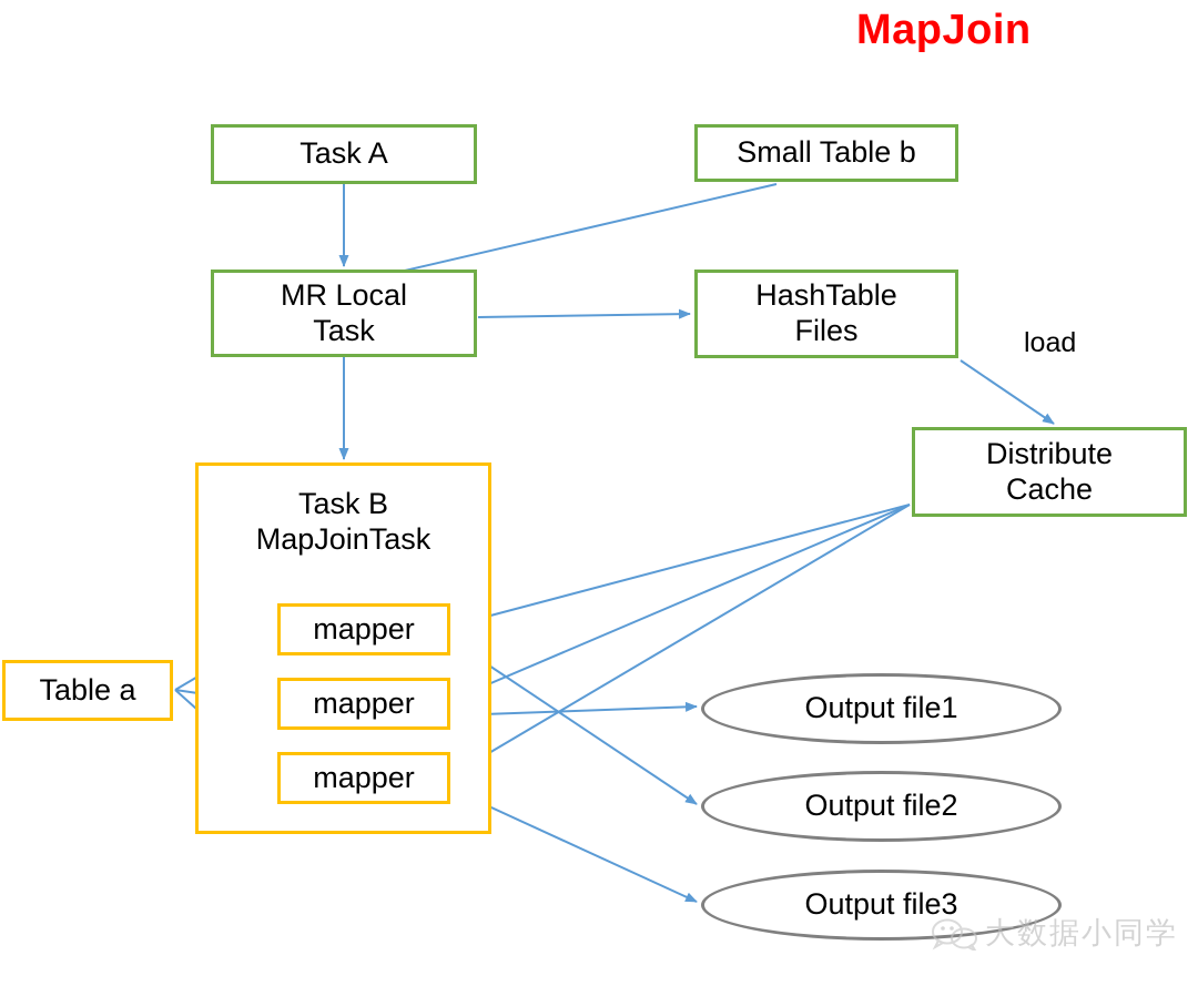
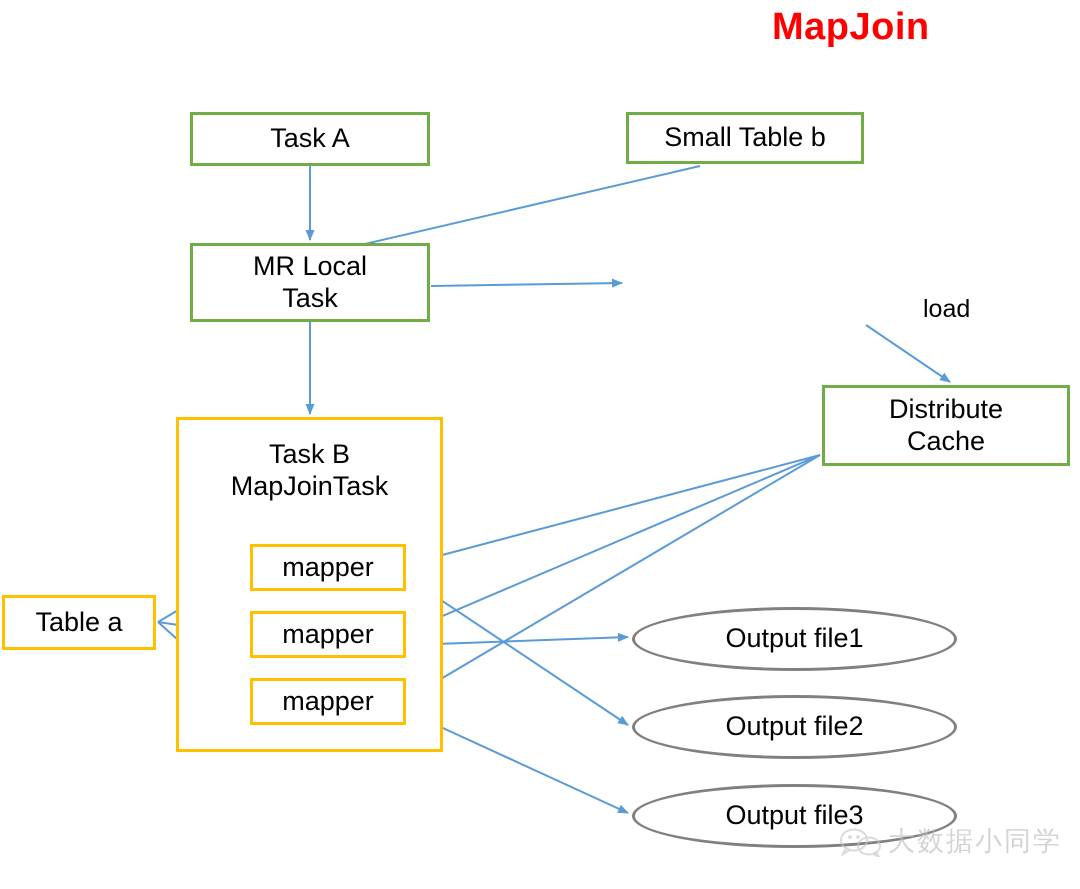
  MapJoin
  Task A
  Small Table b
  MR Local
  Task
- HashTable
- Files
  Distribute
  Cache
  load
  Task B
  MapJoinTask
  Table a
  mapper
  mapper
  mapper
  Output file1
  Output file2
  Output file3
  大数据小同学
